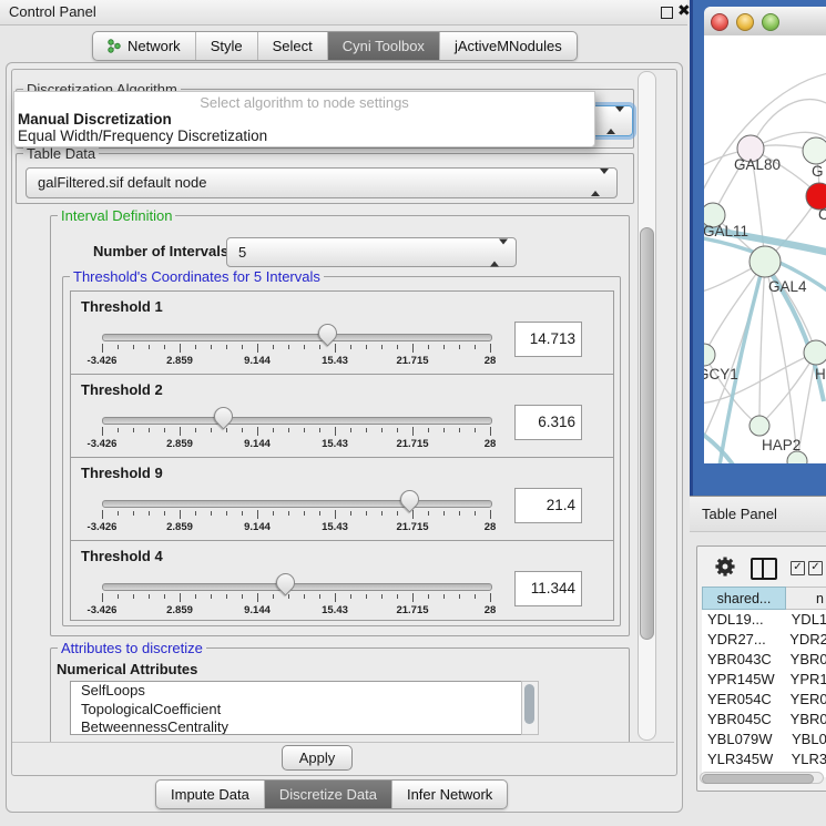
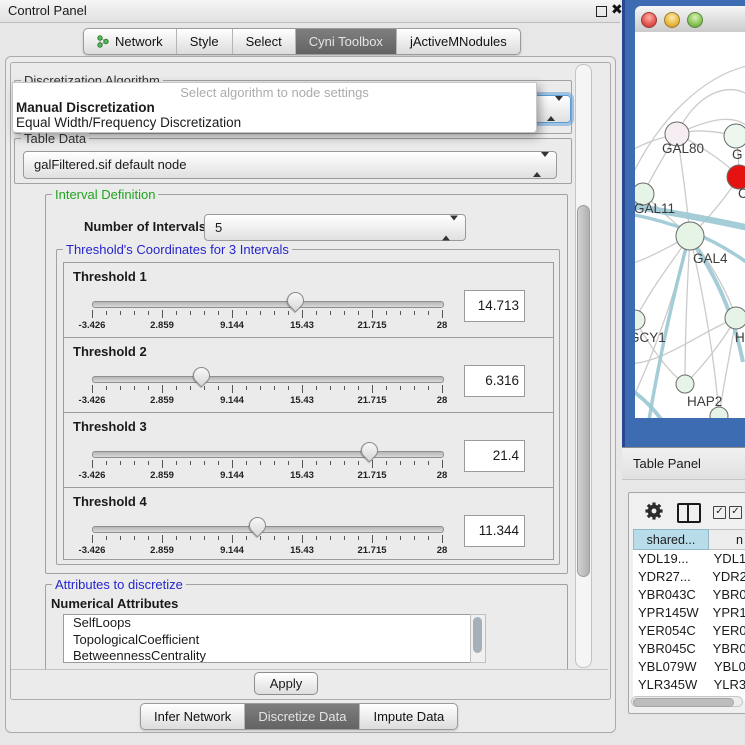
  Control Panel
  ✖
  Network
  Style
  Select
  Cyni Toolbox
  jActiveMNodules
  Discretization Algorithm
  Table Data
  galFiltered.sif default node
  Interval Definition
  Number of Intervals
  5
- Threshold's Coordinates for 5 Intervals
+ Threshold's Coordinates for 3 Intervals
  Threshold 1
  -3.426
  2.859
  9.144
  15.43
  21.715
  28
  14.713
  Threshold 2
  -3.426
  2.859
  9.144
  15.43
  21.715
  28
  6.316
- Threshold 9
+ Threshold 3
  -3.426
  2.859
  9.144
  15.43
  21.715
  28
  21.4
  Threshold 4
  -3.426
  2.859
  9.144
  15.43
  21.715
  28
  11.344
  Attributes to discretize
  Numerical Attributes
  SelfLoops
  TopologicalCoefficient
  BetweennessCentrality
  Apply
- Impute Data
+ Infer Network
  Discretize Data
- Infer Network
+ Impute Data
  Select algorithm to node settings
  Manual Discretization
  Equal Width/Frequency Discretization
  GAL80
  G
  C
  GAL11
  GAL4
  GCY1
  H
  HAP2
  Table Panel
  ✓
  ✓
  shared...
  n
  YDL19...
  YDL1
  YDR27...
  YDR2
  YBR043C
  YBR0
  YPR145W
  YPR1
  YER054C
  YER0
  YBR045C
  YBR0
  YBL079W
  YBL0
  YLR345W
  YLR3
